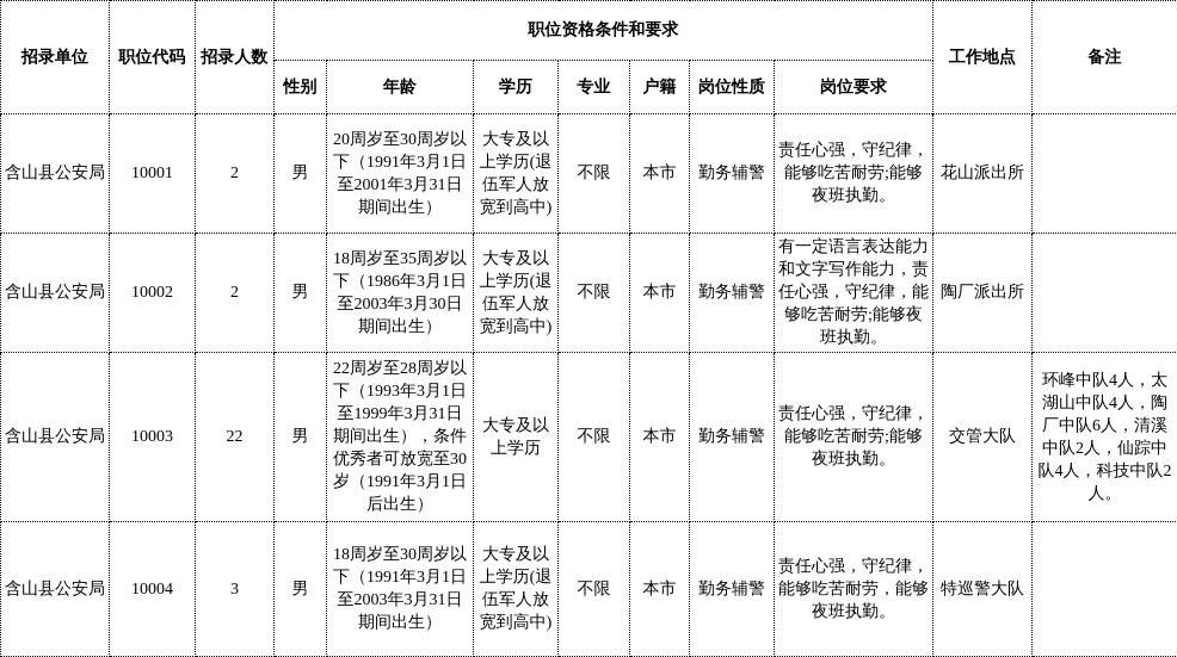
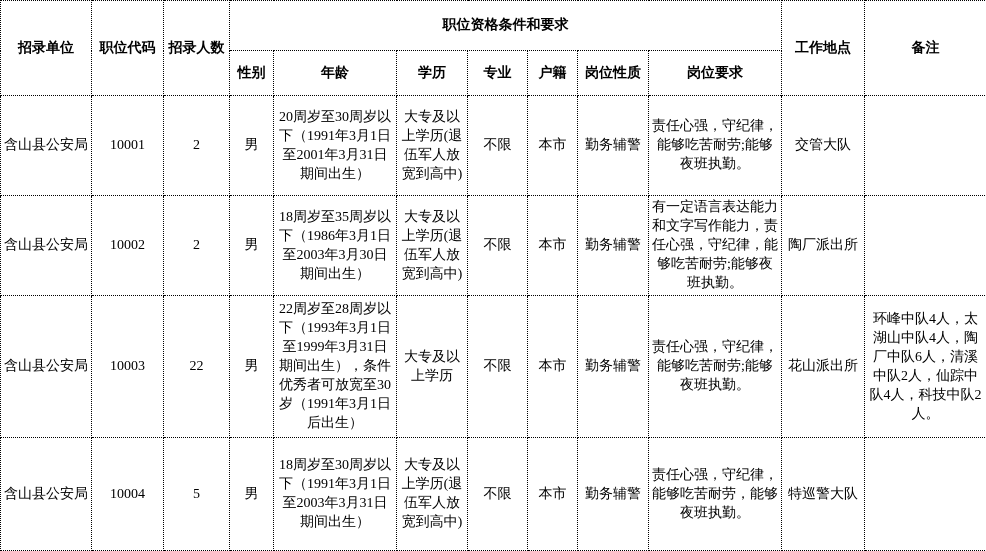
  招录单位	职位代码	招录人数	职位资格条件和要求	工作地点	备注
  性别	年龄	学历	专业	户籍	岗位性质	岗位要求
- 含山县公安局	10001	2	男	20周岁至30周岁以下（1991年3月1日至2001年3月31日期间出生）	大专及以上学历(退伍军人放宽到高中)	不限	本市	勤务辅警	责任心强，守纪律，能够吃苦耐劳;能够夜班执勤。	花山派出所
+ 含山县公安局	10001	2	男	20周岁至30周岁以下（1991年3月1日至2001年3月31日期间出生）	大专及以上学历(退伍军人放宽到高中)	不限	本市	勤务辅警	责任心强，守纪律，能够吃苦耐劳;能够夜班执勤。	交管大队
  含山县公安局	10002	2	男	18周岁至35周岁以下（1986年3月1日至2003年3月30日期间出生）	大专及以上学历(退伍军人放宽到高中)	不限	本市	勤务辅警	有一定语言表达能力和文字写作能力，责任心强，守纪律，能够吃苦耐劳;能够夜班执勤。	陶厂派出所
- 含山县公安局	10003	22	男	22周岁至28周岁以下（1993年3月1日至1999年3月31日期间出生），条件优秀者可放宽至30岁（1991年3月1日后出生）	大专及以上学历	不限	本市	勤务辅警	责任心强，守纪律，能够吃苦耐劳;能够夜班执勤。	交管大队	环峰中队4人，太湖山中队4人，陶厂中队6人，清溪中队2人，仙踪中队4人，科技中队2人。
+ 含山县公安局	10003	22	男	22周岁至28周岁以下（1993年3月1日至1999年3月31日期间出生），条件优秀者可放宽至30岁（1991年3月1日后出生）	大专及以上学历	不限	本市	勤务辅警	责任心强，守纪律，能够吃苦耐劳;能够夜班执勤。	花山派出所	环峰中队4人，太湖山中队4人，陶厂中队6人，清溪中队2人，仙踪中队4人，科技中队2人。
- 含山县公安局	10004	3	男	18周岁至30周岁以下（1991年3月1日至2003年3月31日期间出生）	大专及以上学历(退伍军人放宽到高中)	不限	本市	勤务辅警	责任心强，守纪律，能够吃苦耐劳，能够夜班执勤。	特巡警大队
+ 含山县公安局	10004	5	男	18周岁至30周岁以下（1991年3月1日至2003年3月31日期间出生）	大专及以上学历(退伍军人放宽到高中)	不限	本市	勤务辅警	责任心强，守纪律，能够吃苦耐劳，能够夜班执勤。	特巡警大队
